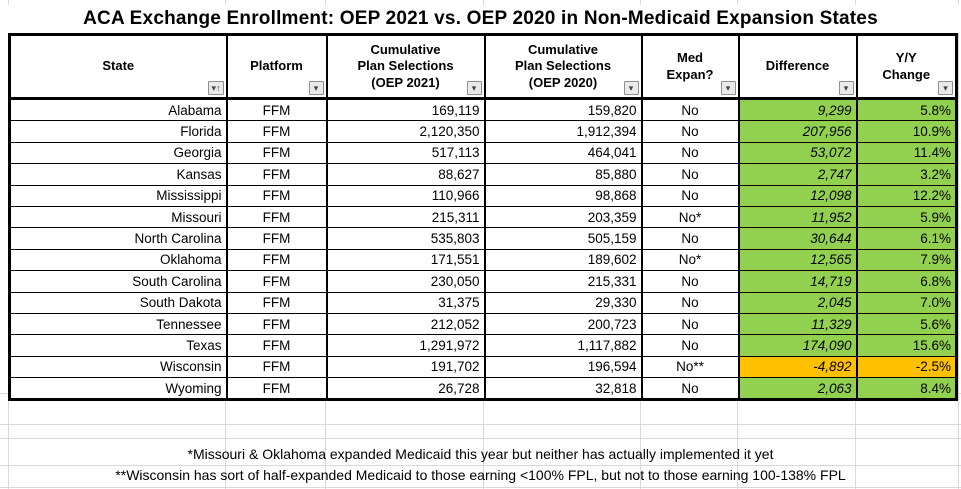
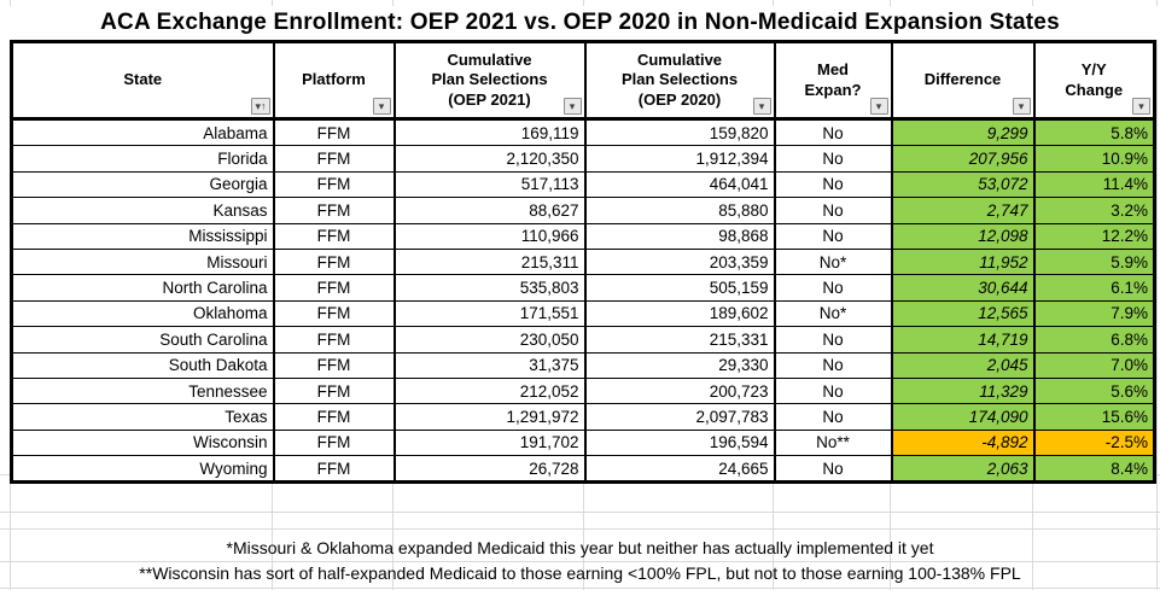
  ACA Exchange Enrollment: OEP 2021 vs. OEP 2020 in Non-Medicaid Expansion States
  State ▾↑	Platform ▾	Cumulative Plan Selections (OEP 2021) ▾	Cumulative Plan Selections (OEP 2020) ▾	Med Expan? ▾	Difference ▾	Y/Y Change ▾
  Alabama	FFM	169,119	159,820	No	9,299	5.8%
  Florida	FFM	2,120,350	1,912,394	No	207,956	10.9%
  Georgia	FFM	517,113	464,041	No	53,072	11.4%
  Kansas	FFM	88,627	85,880	No	2,747	3.2%
  Mississippi	FFM	110,966	98,868	No	12,098	12.2%
  Missouri	FFM	215,311	203,359	No*	11,952	5.9%
  North Carolina	FFM	535,803	505,159	No	30,644	6.1%
  Oklahoma	FFM	171,551	189,602	No*	12,565	7.9%
  South Carolina	FFM	230,050	215,331	No	14,719	6.8%
  South Dakota	FFM	31,375	29,330	No	2,045	7.0%
  Tennessee	FFM	212,052	200,723	No	11,329	5.6%
- Texas	FFM	1,291,972	1,117,882	No	174,090	15.6%
+ Texas	FFM	1,291,972	2,097,783	No	174,090	15.6%
  Wisconsin	FFM	191,702	196,594	No**	-4,892	-2.5%
- Wyoming	FFM	26,728	32,818	No	2,063	8.4%
+ Wyoming	FFM	26,728	24,665	No	2,063	8.4%
  *Missouri & Oklahoma expanded Medicaid this year but neither has actually implemented it yet
  **Wisconsin has sort of half-expanded Medicaid to those earning <100% FPL, but not to those earning 100-138% FPL
